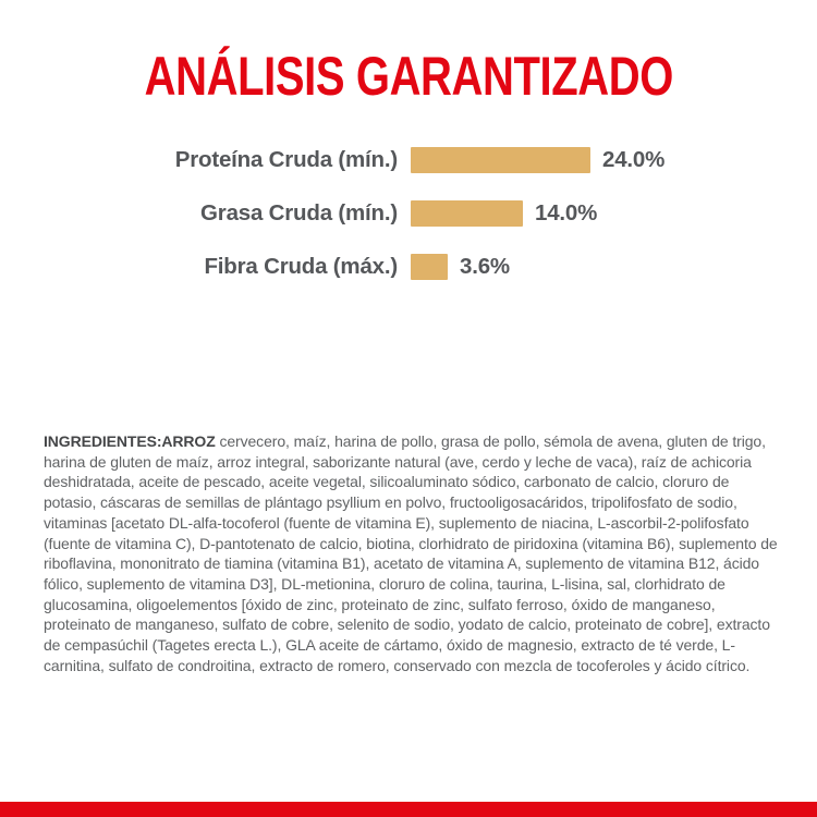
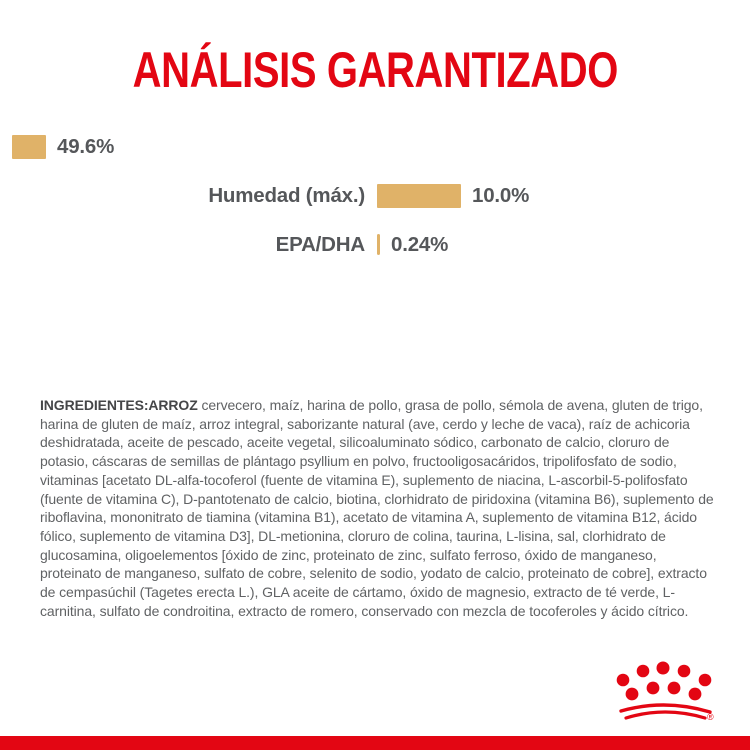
  ANÁLISIS GARANTIZADO
- Proteína Cruda (mín.)
- 24.0%
- Grasa Cruda (mín.)
- 14.0%
- Fibra Cruda (máx.)
- 3.6%
+ 49.6%
+ Humedad (máx.)
+ 10.0%
+ EPA/DHA
+ 0.24%
- INGREDIENTES:ARROZ cervecero, maíz, harina de pollo, grasa de pollo, sémola de avena, gluten de trigo, harina de gluten de maíz, arroz integral, saborizante natural (ave, cerdo y leche de vaca), raíz de achicoria deshidratada, aceite de pescado, aceite vegetal, silicoaluminato sódico, carbonato de calcio, cloruro de potasio, cáscaras de semillas de plántago psyllium en polvo, fructooligosacáridos, tripolifosfato de sodio, vitaminas [acetato DL-alfa-tocoferol (fuente de vitamina E), suplemento de niacina, L-ascorbil-2-polifosfato (fuente de vitamina C), D-pantotenato de calcio, biotina, clorhidrato de piridoxina (vitamina B6), suplemento de riboflavina, mononitrato de tiamina (vitamina B1), acetato de vitamina A, suplemento de vitamina B12, ácido fólico, suplemento de vitamina D3], DL-metionina, cloruro de colina, taurina, L-lisina, sal, clorhidrato de glucosamina, oligoelementos [óxido de zinc, proteinato de zinc, sulfato ferroso, óxido de manganeso, proteinato de manganeso, sulfato de cobre, selenito de sodio, yodato de calcio, proteinato de cobre], extracto de cempasúchil (Tagetes erecta L.), GLA aceite de cártamo, óxido de magnesio, extracto de té verde, L-carnitina, sulfato de condroitina, extracto de romero, conservado con mezcla de tocoferoles y ácido cítrico.
+ INGREDIENTES:ARROZ cervecero, maíz, harina de pollo, grasa de pollo, sémola de avena, gluten de trigo, harina de gluten de maíz, arroz integral, saborizante natural (ave, cerdo y leche de vaca), raíz de achicoria deshidratada, aceite de pescado, aceite vegetal, silicoaluminato sódico, carbonato de calcio, cloruro de potasio, cáscaras de semillas de plántago psyllium en polvo, fructooligosacáridos, tripolifosfato de sodio, vitaminas [acetato DL-alfa-tocoferol (fuente de vitamina E), suplemento de niacina, L-ascorbil-5-polifosfato (fuente de vitamina C), D-pantotenato de calcio, biotina, clorhidrato de piridoxina (vitamina B6), suplemento de riboflavina, mononitrato de tiamina (vitamina B1), acetato de vitamina A, suplemento de vitamina B12, ácido fólico, suplemento de vitamina D3], DL-metionina, cloruro de colina, taurina, L-lisina, sal, clorhidrato de glucosamina, oligoelementos [óxido de zinc, proteinato de zinc, sulfato ferroso, óxido de manganeso, proteinato de manganeso, sulfato de cobre, selenito de sodio, yodato de calcio, proteinato de cobre], extracto de cempasúchil (Tagetes erecta L.), GLA aceite de cártamo, óxido de magnesio, extracto de té verde, L-carnitina, sulfato de condroitina, extracto de romero, conservado con mezcla de tocoferoles y ácido cítrico.
+ ®
